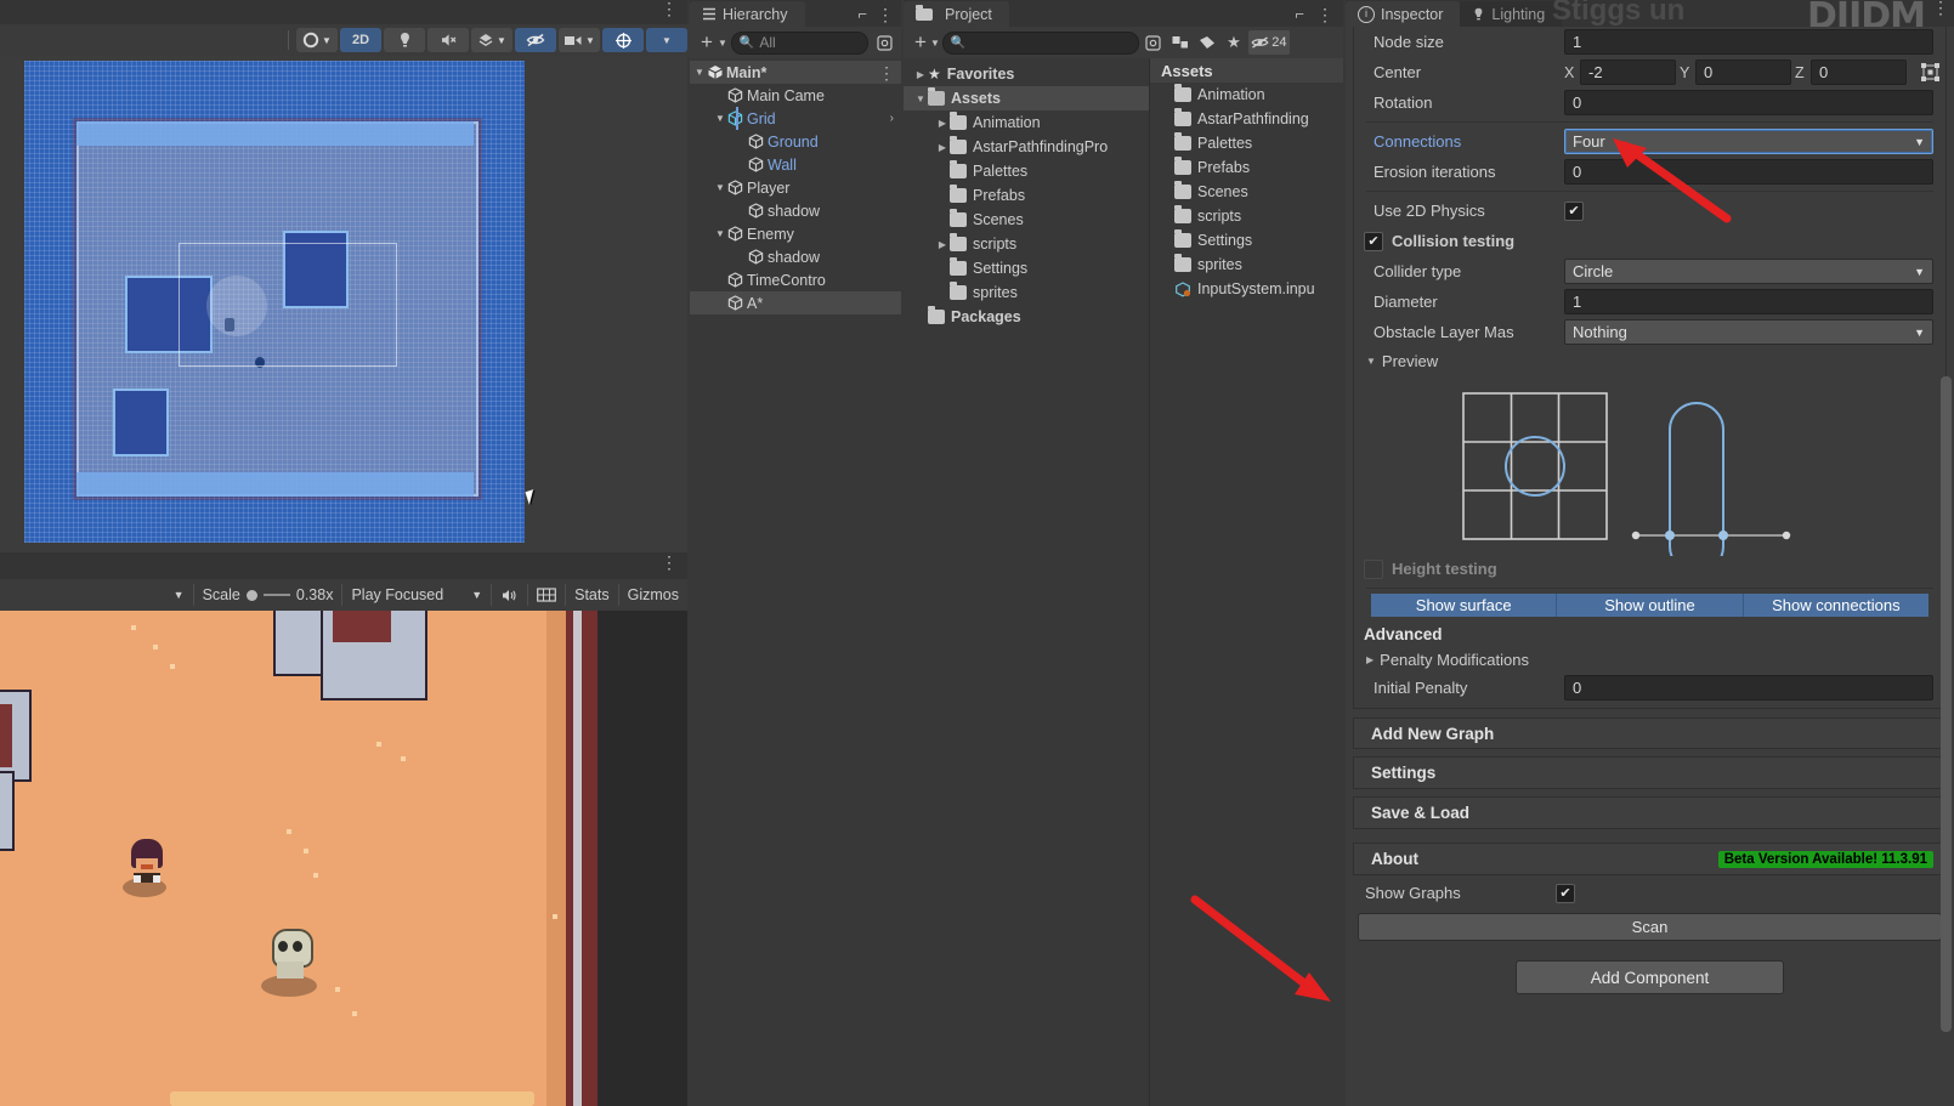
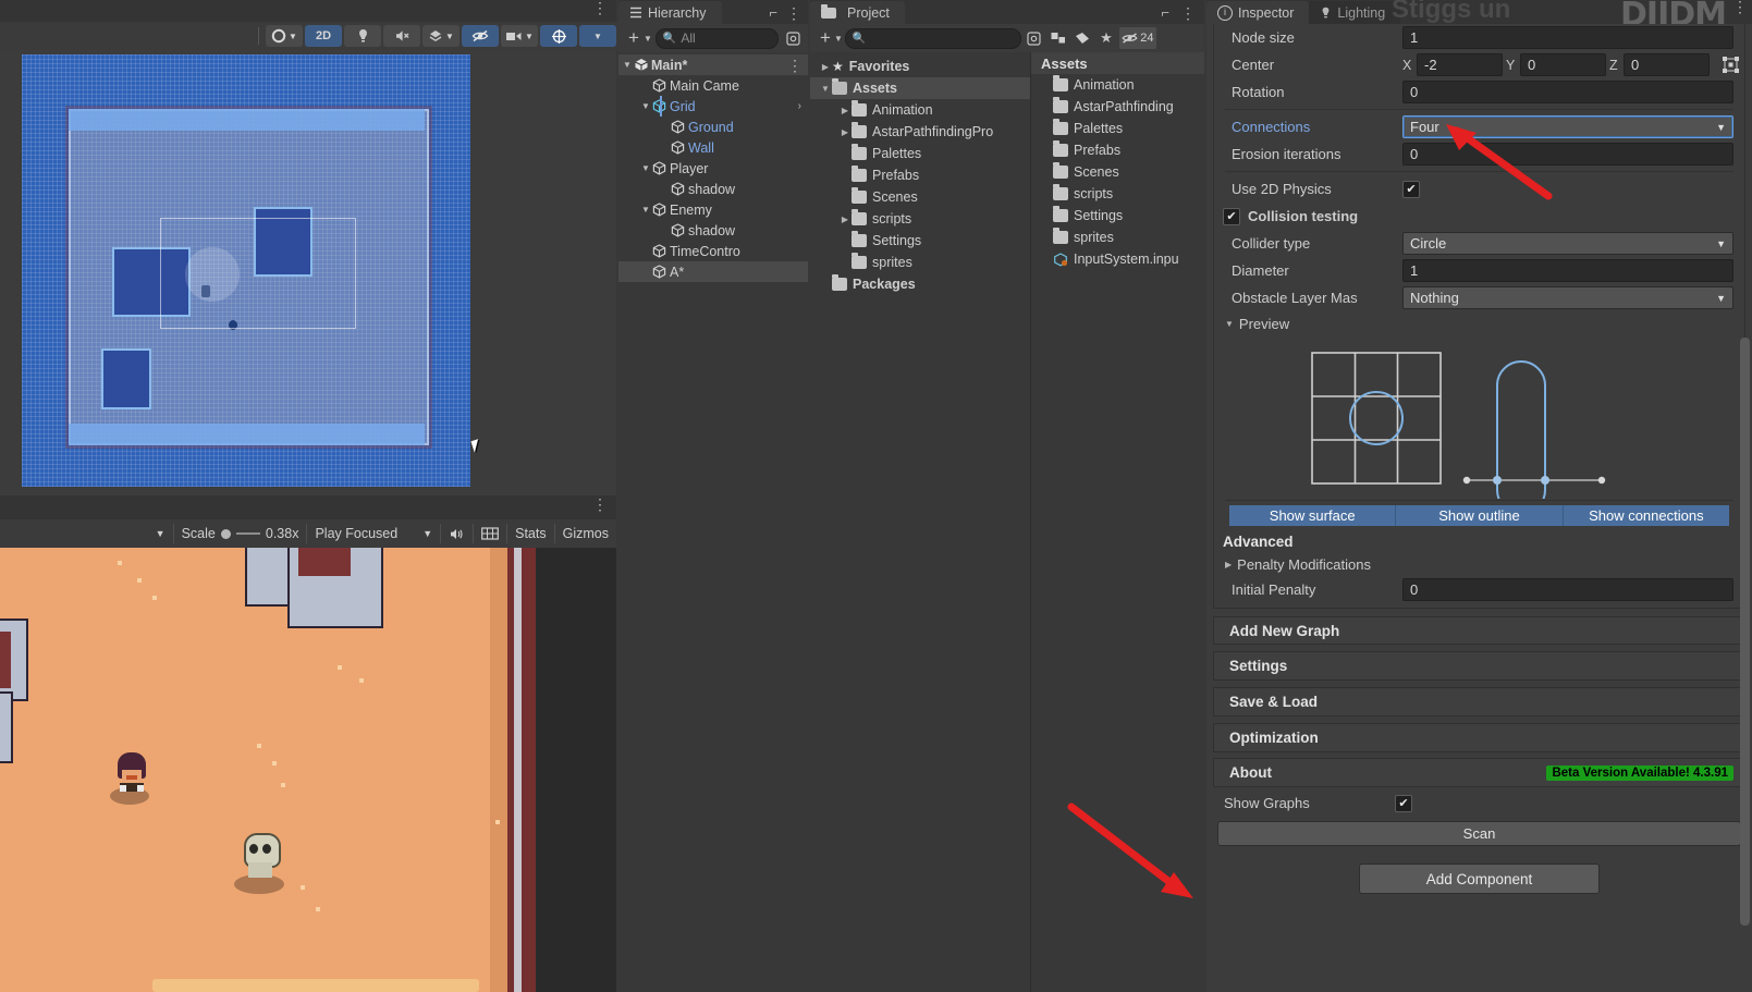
  ⋮
  ▼
  2D
  ▼
  ▼
  ▼
  ⋮
  ▼
  Scale
  0.38x
  Play Focused
  ▼
  Stats
  Gizmos
  Hierarchy
  ⌐
  ⋮
  +
  ▼
  🔍
  All
  ▼
  Main*
  ⋮
  Main Came
  ▼
  Grid
  ›
  Ground
  Wall
  ▼
  Player
  shadow
  ▼
  Enemy
  shadow
  TimeContro
  A*
  Project
  ⌐
  ⋮
  +
  ▼
  🔍
  ★
  24
  ▶
  ★
  Favorites
  ▼
  Assets
  ▶
  Animation
  ▶
  AstarPathfindingPro
  Palettes
  Prefabs
  Scenes
  ▶
  scripts
  Settings
  sprites
  Packages
  Assets
  Animation
  AstarPathfinding
  Palettes
  Prefabs
  Scenes
  scripts
  Settings
  sprites
  InputSystem.inpu
  i
  Inspector
  Lighting
  Stiggs un
  DIIDM
  ⋮
  Node size
  1
  Center
  X
  -2
  Y
  0
  Z
  0
  Rotation
  0
  Connections
  Four
  ▼
  Erosion iterations
  0
  Use 2D Physics
  ✔
  ✔
  Collision testing
  Collider type
  Circle
  ▼
  Diameter
  1
  Obstacle Layer Mas
  Nothing
  ▼
  ▼
  Preview
- Height testing
  Show surface
  Show outline
  Show connections
  Advanced
  ▶
  Penalty Modifications
  Initial Penalty
  0
  Add New Graph
  Settings
  Save & Load
+ Optimization
  About
- Beta Version Available! 11.3.91
+ Beta Version Available! 4.3.91
  Show Graphs
  ✔
  Scan
  Add Component
